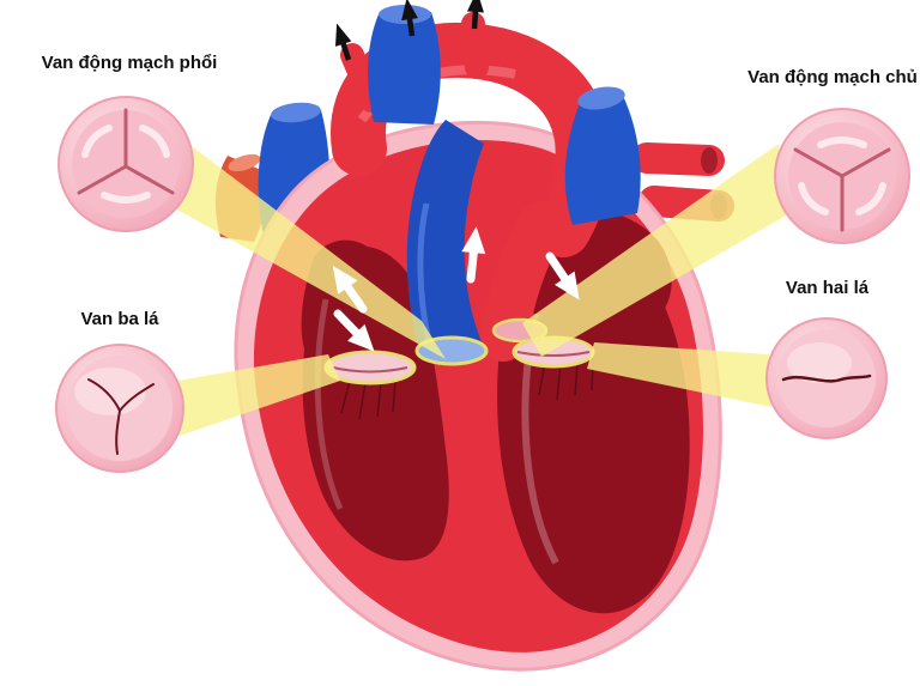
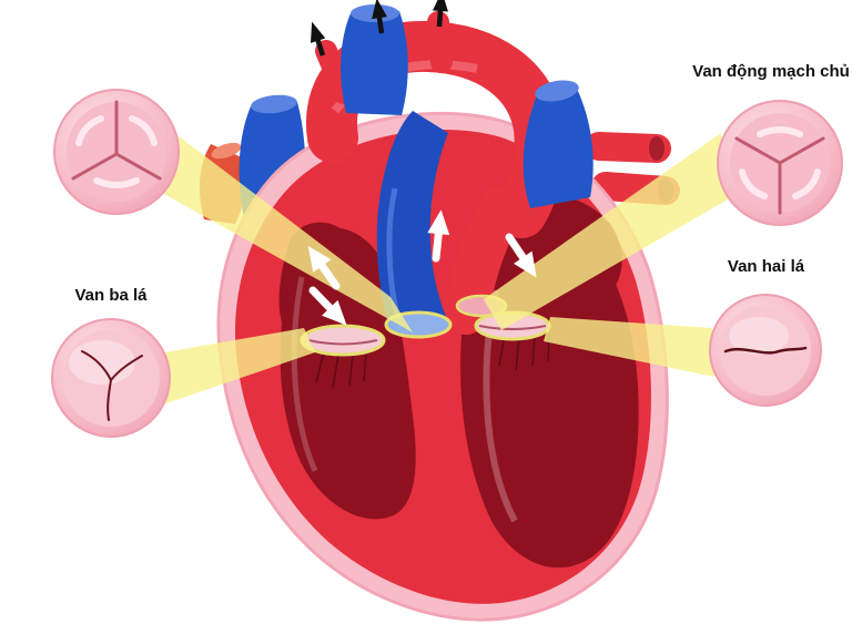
- Van động mạch phổi
  Van động mạch chủ
  Van ba lá
  Van hai lá
